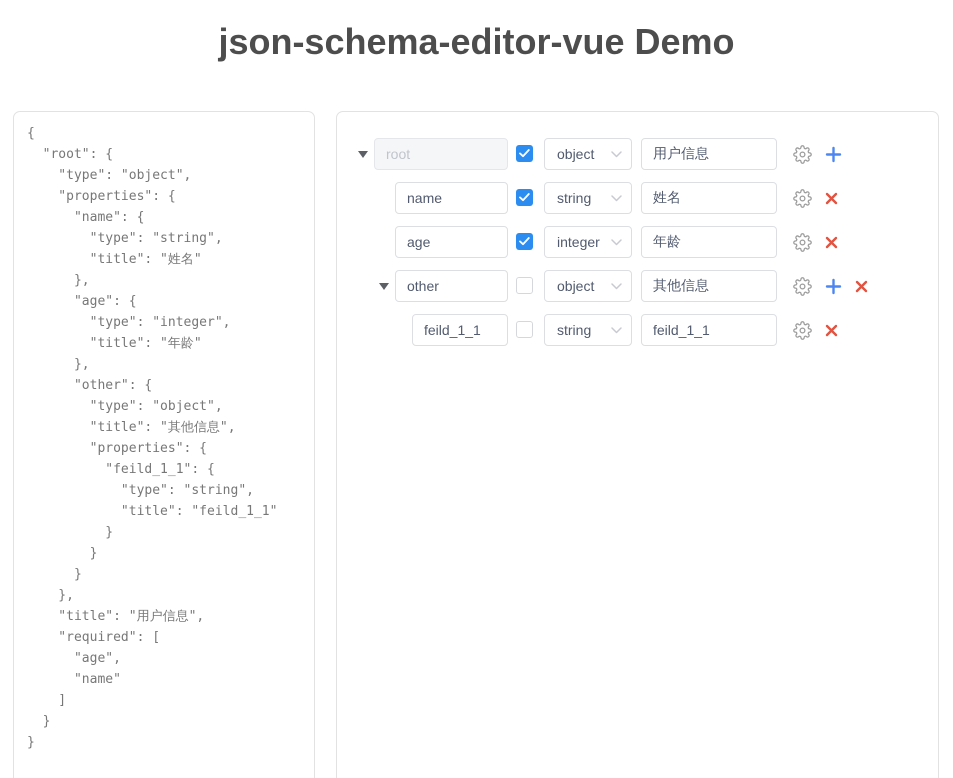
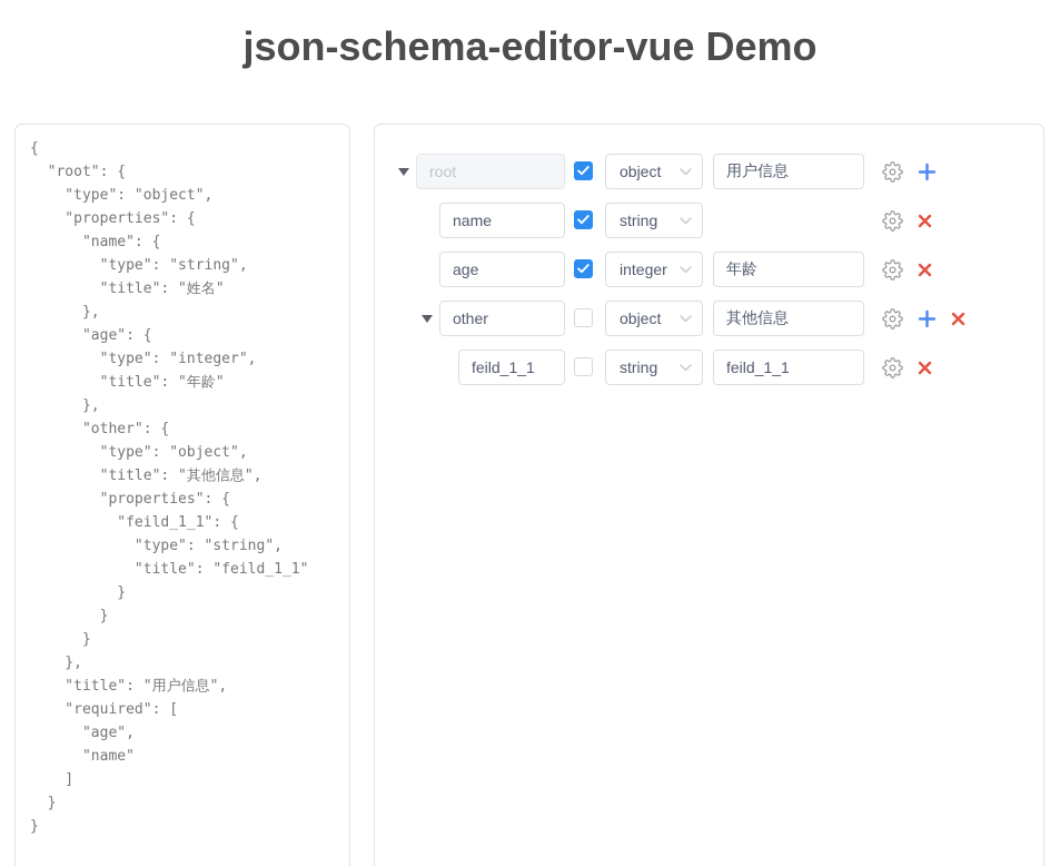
  json-schema-editor-vue Demo
  {
  "root": {
  "type": "object",
  "properties": {
  "name": {
  "type": "string",
  "title": "姓名"
  },
  "age": {
  "type": "integer",
  "title": "年龄"
  },
  "other": {
  "type": "object",
  "title": "其他信息",
  "properties": {
  "feild_1_1": {
  "type": "string",
  "title": "feild_1_1"
  }
  }
  }
  },
  "title": "用户信息",
  "required": [
  "age",
  "name"
  ]
  }
  }
  root
  object
  用户信息
  name
  string
- 姓名
  age
  integer
  年龄
  other
  object
  其他信息
  feild_1_1
  string
  feild_1_1
